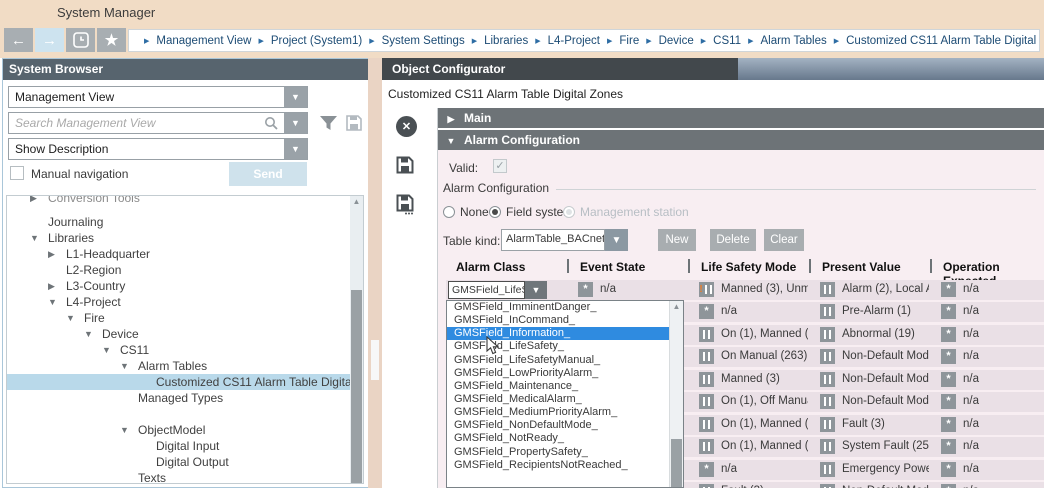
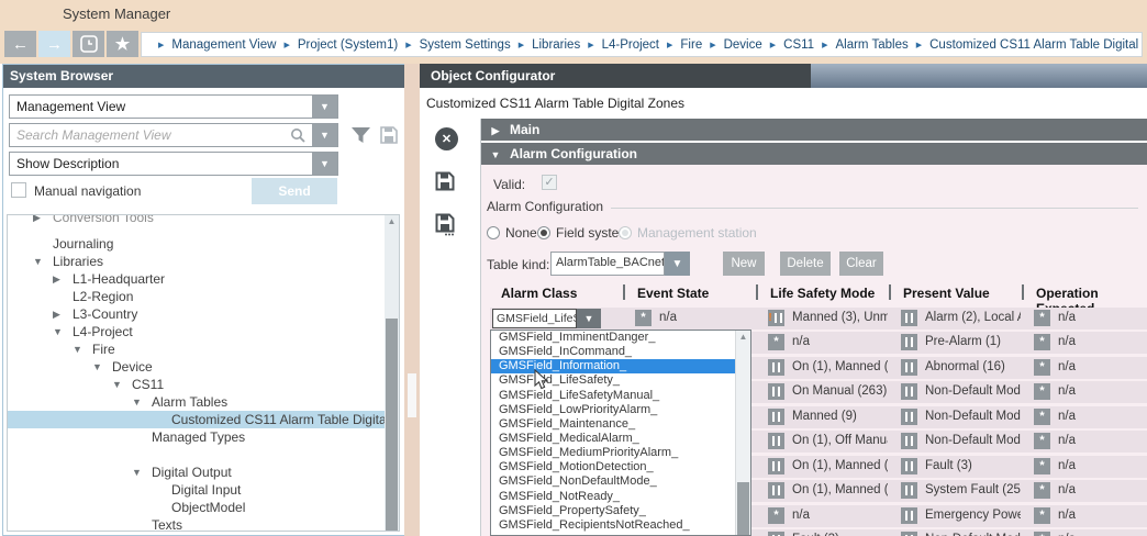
  System Manager
  ←
  →
  ★
  Management View
  Project (System1)
  System Settings
  Libraries
  L4-Project
  Fire
  Device
  CS11
  Alarm Tables
  Customized CS11 Alarm Table Digital
  System Browser
  Management View
  ▼
  Search Management View
  ▼
  Show Description
  ▼
  Manual navigation
  Send
  ▶
  Conversion Tools
  Journaling
  ▼
  Libraries
  ▶
  L1-Headquarter
  L2-Region
  ▶
  L3-Country
  ▼
  L4-Project
  ▼
  Fire
  ▼
  Device
  ▼
  CS11
  ▼
  Alarm Tables
  Customized CS11 Alarm Table Digita
  Managed Types
  ▼
- ObjectModel
+ Digital Output
  Digital Input
- Digital Output
+ ObjectModel
  Texts
  ▲
  Object Configurator
  Customized CS11 Alarm Table Digital Zones
  ✕
  ▶ Main
  ▼ Alarm Configuration
  Valid:
  ✓
  Alarm Configuration
  None
  Field syste
  Management station
  Table kind:
  AlarmTable_BACnet
  ▼
  New
  Delete
  Clear
  Alarm Class
  Event State
  Life Safety Mode
  Present Value
  *
  n/a
  !
  Manned (3), Unm
  Alarm (2), Local
  *
  n/a
  GMSField_Life
  ▼
  *
  n/a
  Pre-Alarm (1)
  *
  n/a
  On (1), Manned (
- Abnormal (19)
+ Abnormal (16)
  *
  n/a
  On Manual (263)
  Non-Default Mod
  *
  n/a
- Manned (3)
+ Manned (9)
  Non-Default Mod
  *
  n/a
  On (1), Off Manu
  Non-Default Mod
  *
  n/a
  On (1), Manned (
  Fault (3)
  *
  n/a
  On (1), Manned (
  System Fault (25
  *
  n/a
  *
  n/a
  Emergency Powe
  *
  n/a
  GMSField_ImminentDanger_
  GMSField_InCommand_
  GMSField_Information_
  GMSFd_LifeSafety_
  GMSField_LifeSafetyManual_
  GMSField_LowPriorityAlarm_
  GMSField_Maintenance_
  GMSField_MedicalAlarm_
  GMSField_MediumPriorityAlarm_
+ GMSField_MotionDetection_
  GMSField_NonDefaultMode_
  GMSField_NotReady_
  GMSField_PropertySafety_
  GMSField_RecipientsNotReached_
  ▲
